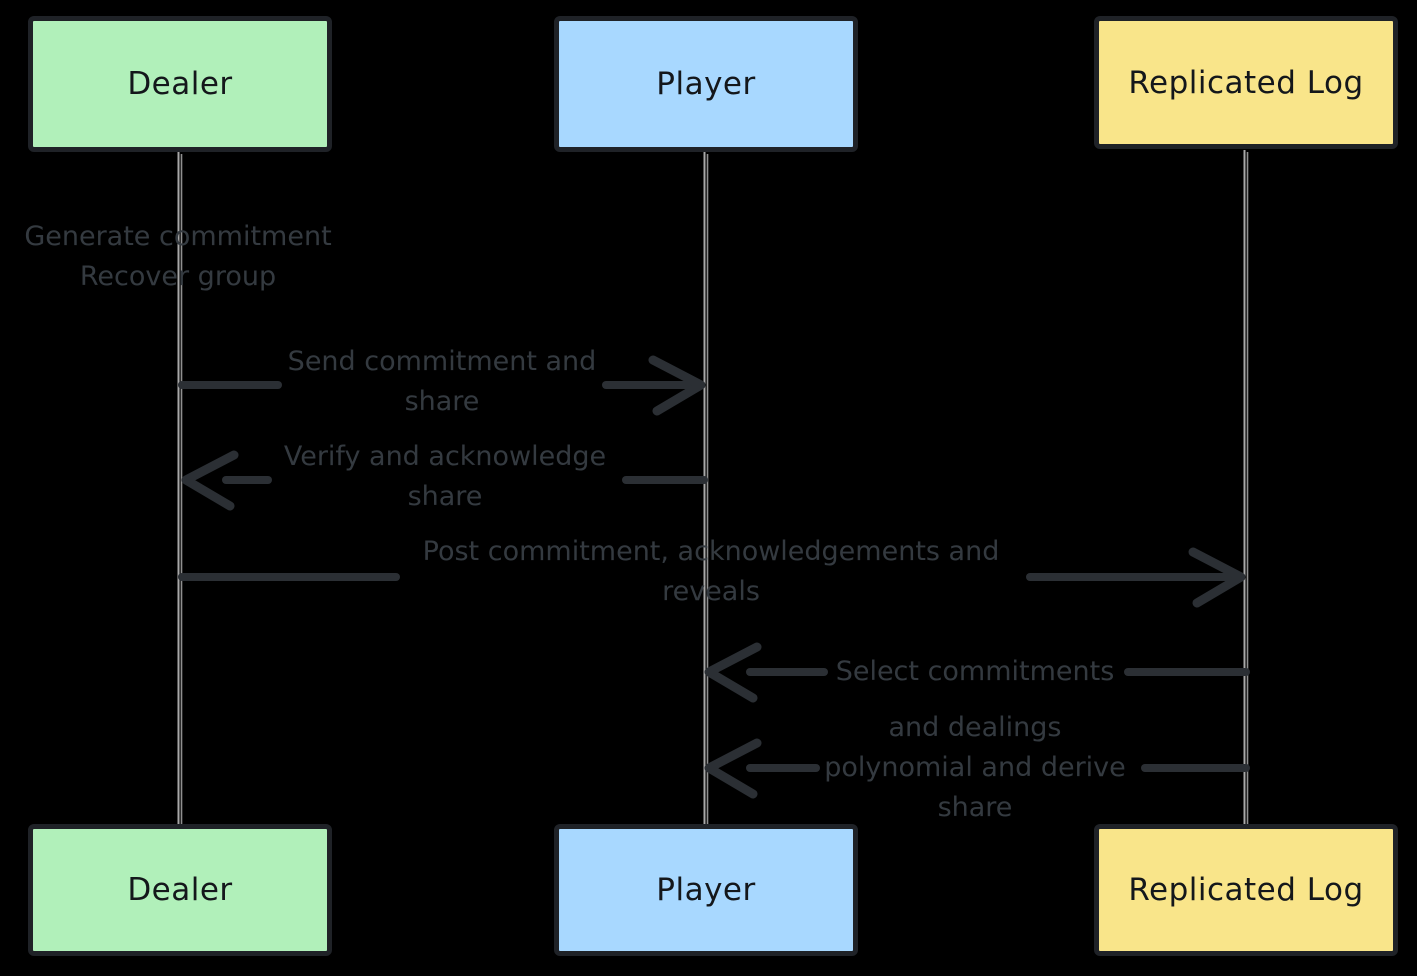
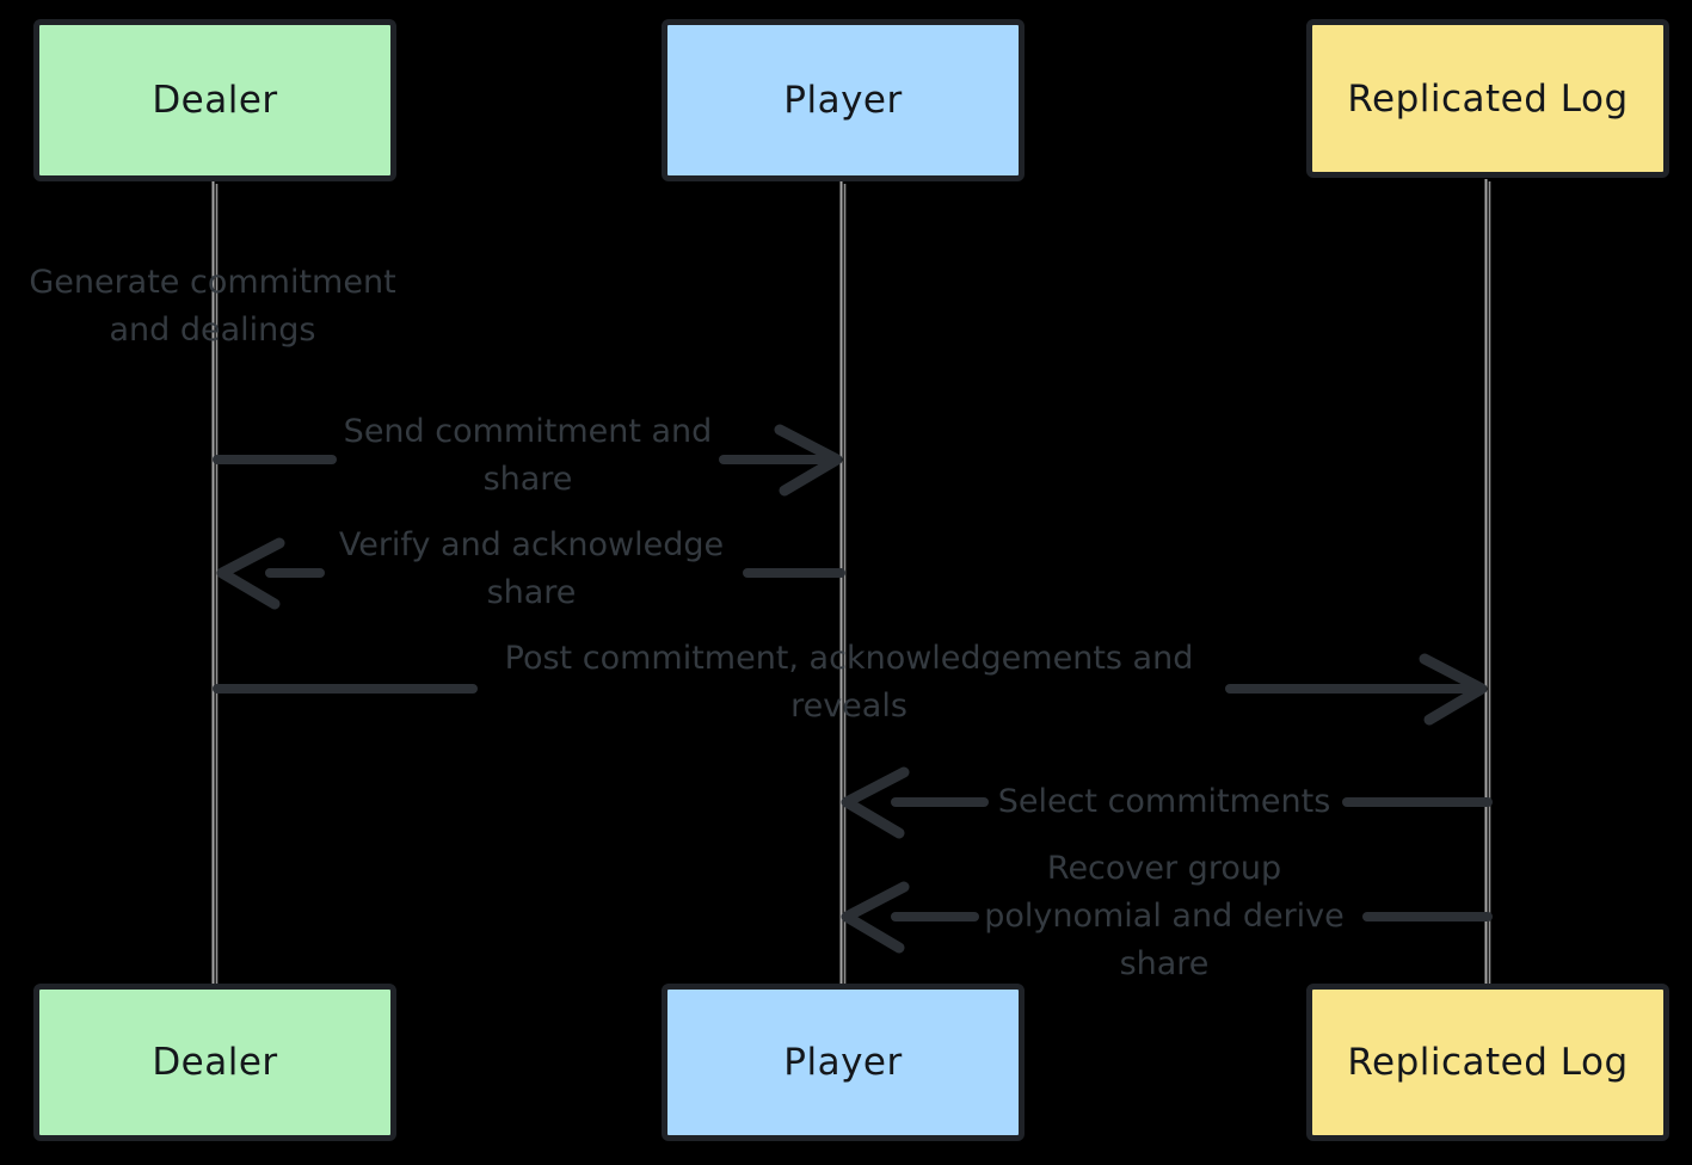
  Dealer
  Player
  Replicated Log
  Dealer
  Player
  Replicated Log
  Generate commitment
- Recover group
+ and dealings
  Send commitment and
  share
  Verify and acknowledge
  share
  Post commitment, acknowledgements and
  reveals
  Select commitments
- and dealings
+ Recover group
  polynomial and derive
  share
